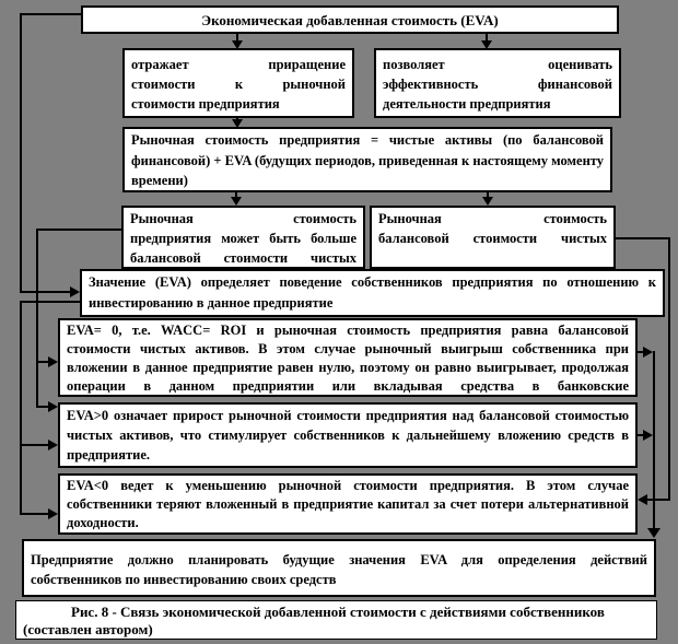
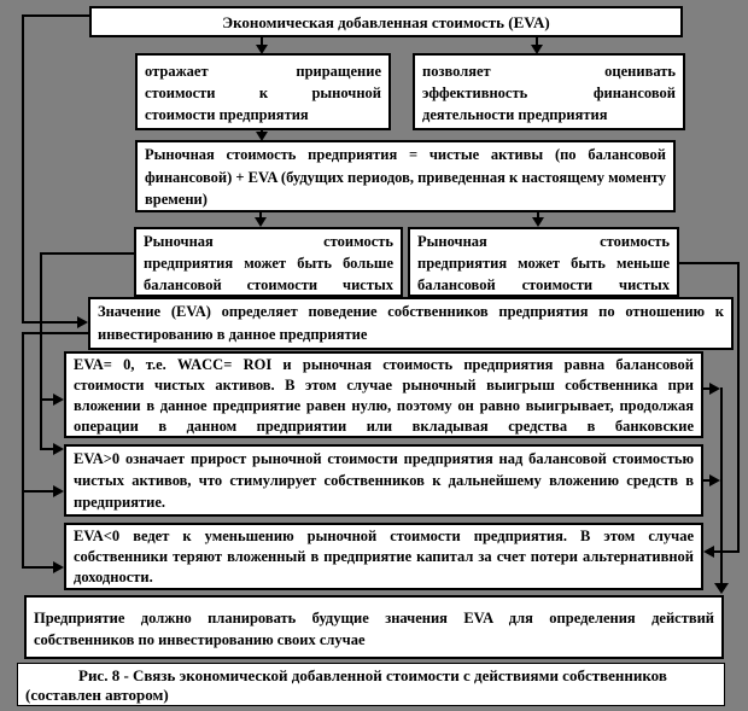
  Экономическая добавленная стоимость (EVA)
  отражает приращение
  стоимости к рыночной
  стоимости предприятия
  позволяет оценивать
  эффективность финансовой
  деятельности предприятия
  Рыночная стоимость предприятия = чистые активы (по балансовой финансовой) + EVA (будущих периодов, приведенная к настоящему моменту времени)
  Рыночная стоимость
  предприятия может быть больше
  балансовой стоимости чистых
  Рыночная стоимость
+ предприятия может быть меньше
  балансовой стоимости чистых
  Значение (EVA) определяет поведение собственников предприятия по отношению к инвестированию в данное предприятие
  EVA= 0, т.е. WACC= ROI и рыночная стоимость предприятия равна балансовой стоимости чистых активов. В этом случае рыночный выигрыш собственника при вложении в данное предприятие равен нулю, поэтому он равно выигрывает, продолжая операции в данном предприятии или вкладывая средства в банковские
  EVA>0 означает прирост рыночной стоимости предприятия над балансовой стоимостью чистых активов, что стимулирует собственников к дальнейшему вложению средств в предприятие.
  EVA<0 ведет к уменьшению рыночной стоимости предприятия. В этом случае собственники теряют вложенный в предприятие капитал за счет потери альтернативной доходности.
- Предприятие должно планировать будущие значения EVA для определения действий собственников по инвестированию своих средств
+ Предприятие должно планировать будущие значения EVA для определения действий собственников по инвестированию своих случае
  Рис. 8 - Связь экономической добавленной стоимости с действиями собственников (составлен автором)
